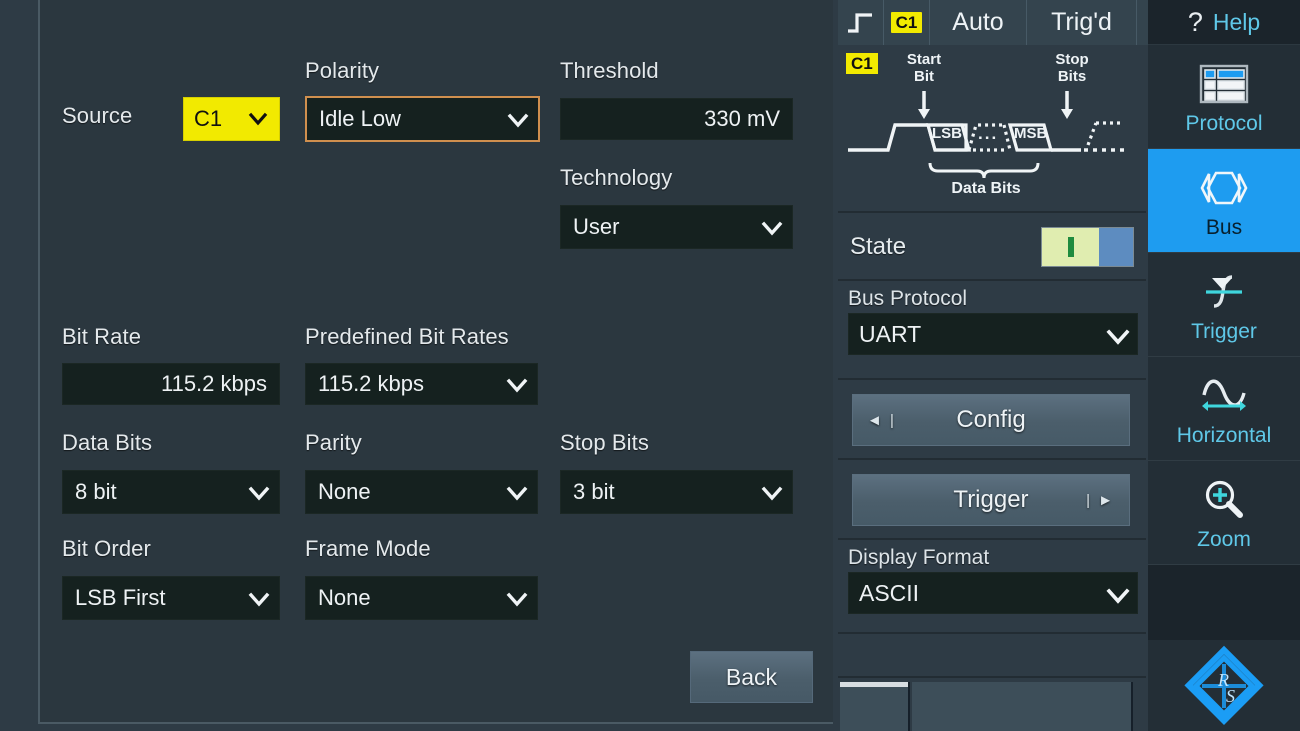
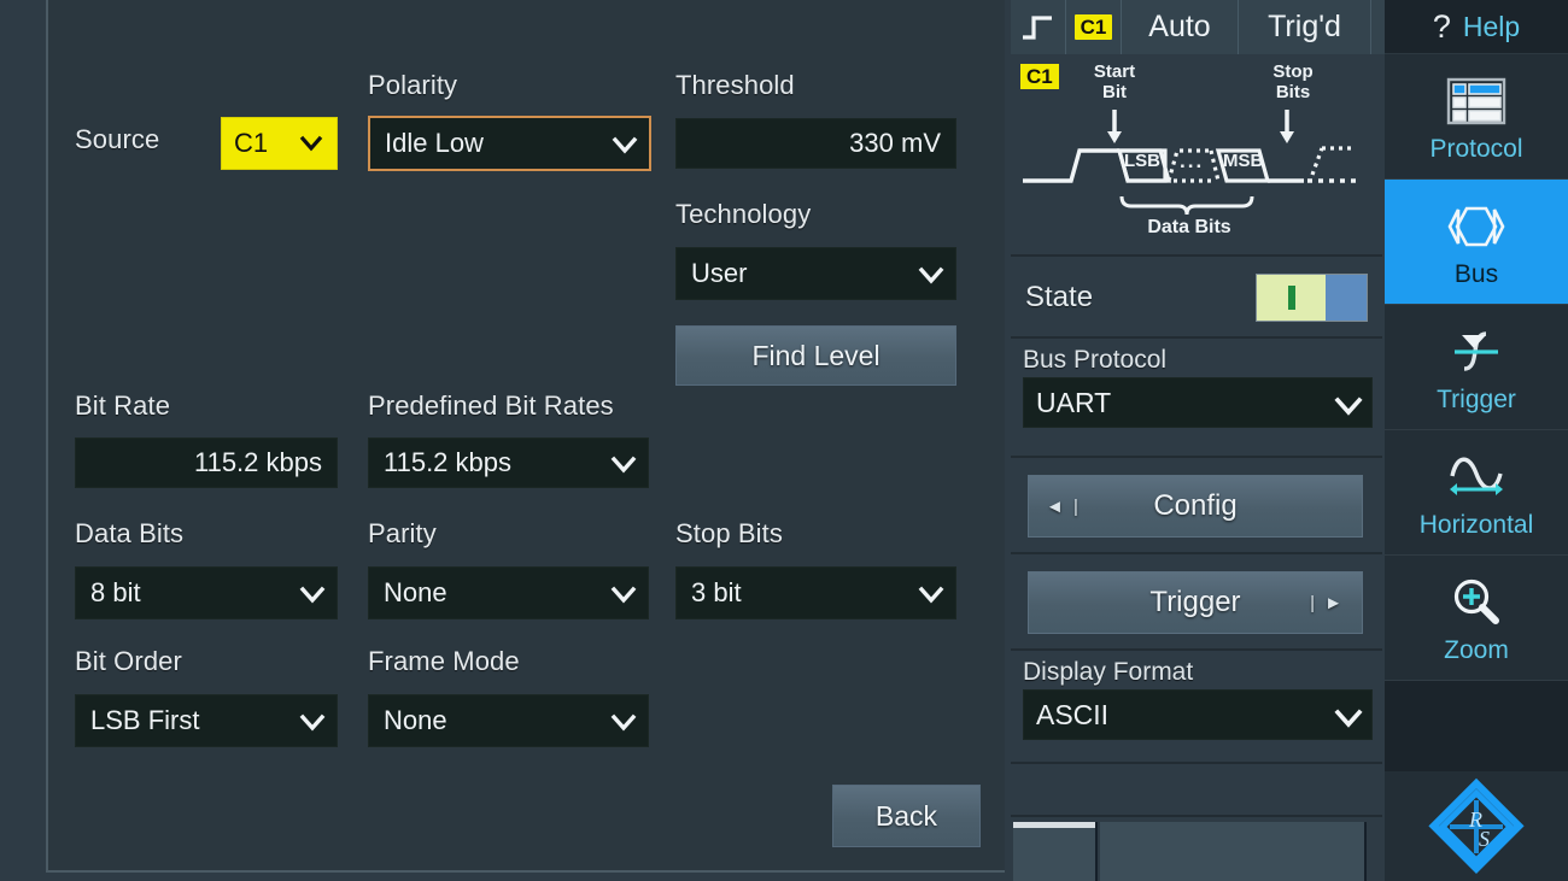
  Source
  C1
  Polarity
  Idle Low
  Threshold
  330 mV
  Technology
  User
+ Find Level
  Bit Rate
  115.2 kbps
  Predefined Bit Rates
  115.2 kbps
  Data Bits
  8 bit
  Parity
  None
  Stop Bits
  3 bit
  Bit Order
  LSB First
  Frame Mode
  None
  Back
  C1
  Auto
  Trig'd
  C1
  Start
  Bit
  Stop
  Bits
  LSB
  ...
  MSB
  Data Bits
  State
  Bus Protocol
  UART
  ◄ |
  Config
  Trigger
  | ►
  Display Format
  ASCII
  ?
  Help
  Protocol
  Bus
  Trigger
  Horizontal
  Zoom
  R
  S
